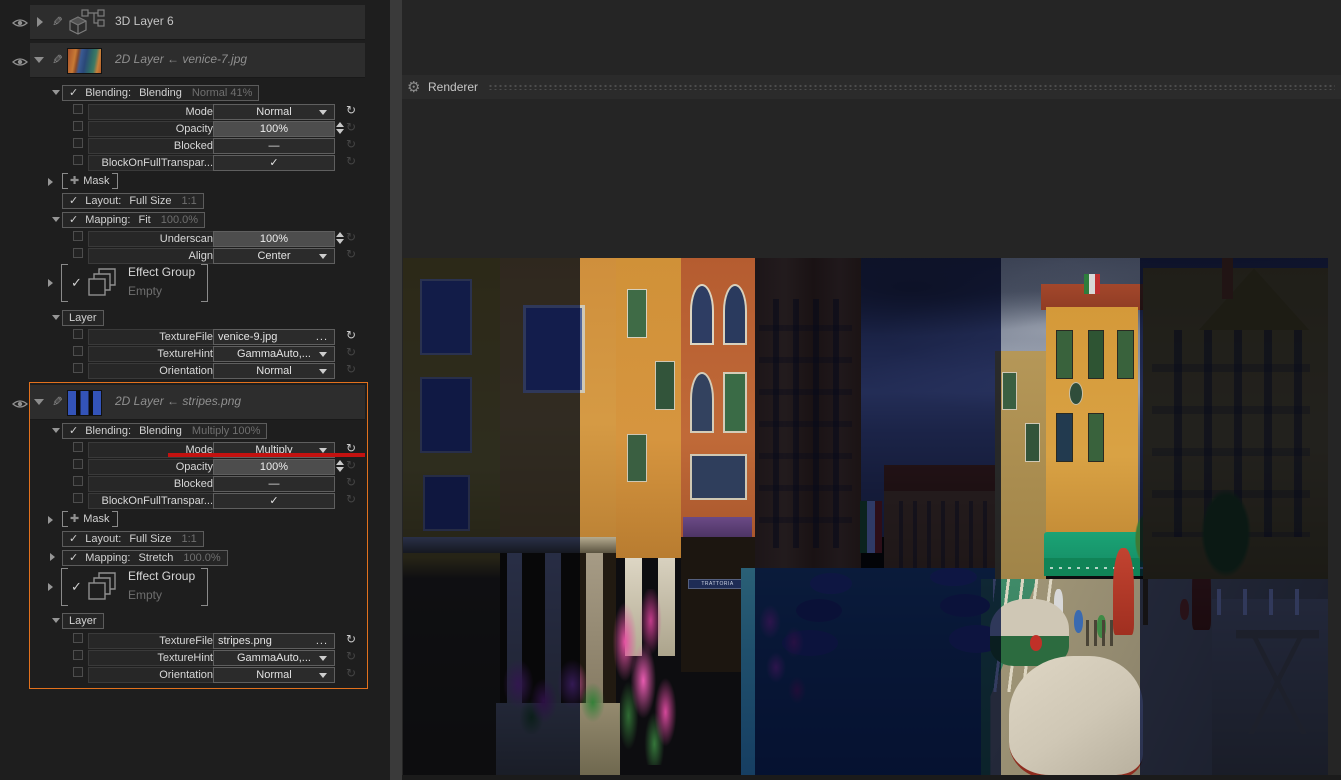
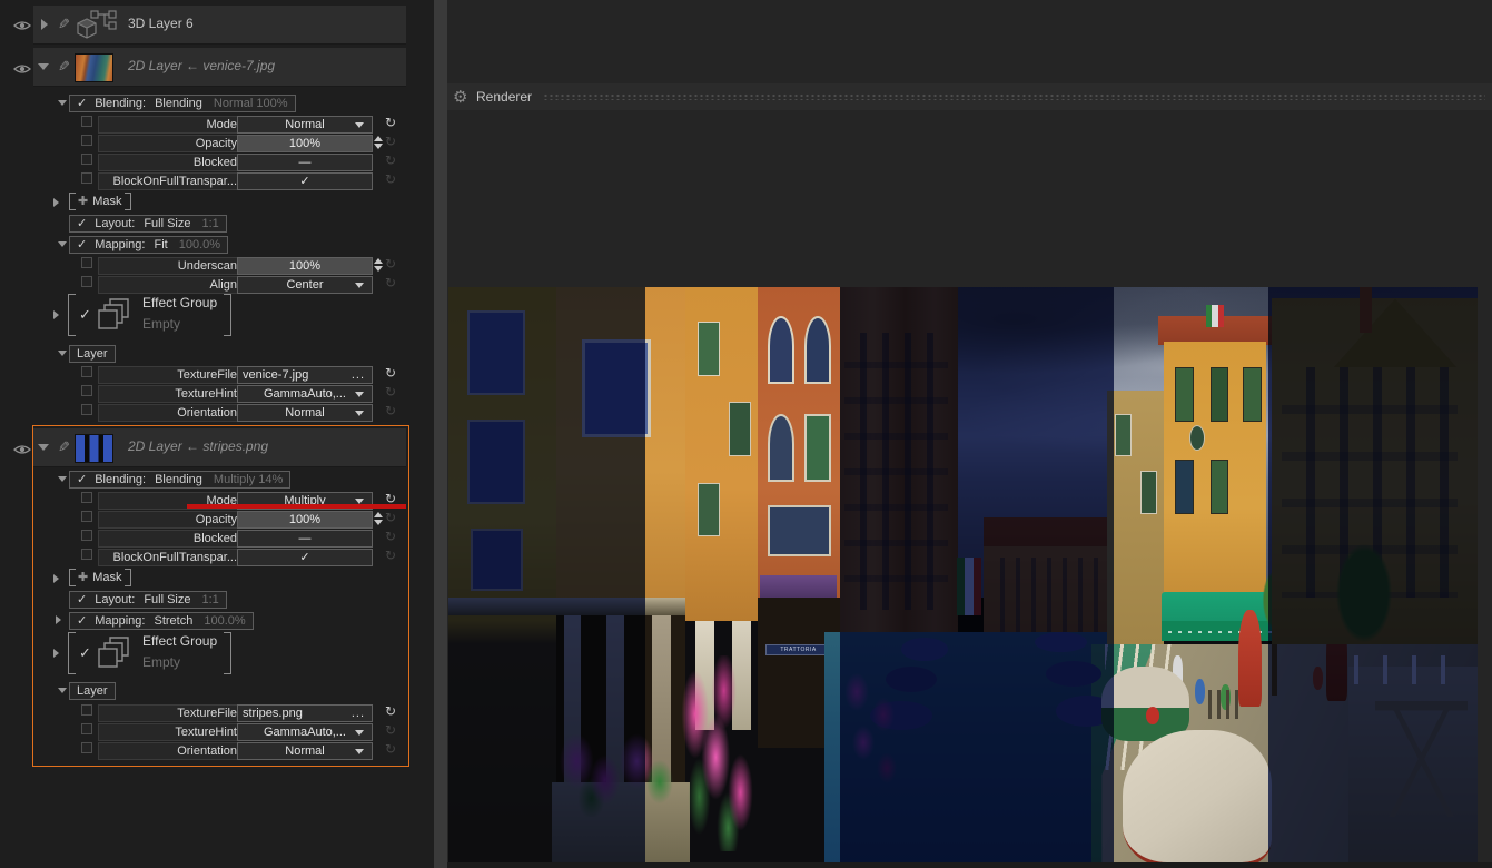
  3D Layer 6
  2D Layer ← venice-7.jpg
- ✓ Blending: Blending Normal 41%
+ ✓ Blending: Blending Normal 100%
  Mode
  Normal
  ↻
  Opacity
  100%
  ↻
  Blocked
  —
  ↻
  BlockOnFullTranspar...
  ✓
  ↻
  ✚ Mask
  ✓ Layout: Full Size 1:1
  ✓ Mapping: Fit 100.0%
  Underscan
  100%
  ↻
  Align
  Center
  ↻
  ✓
  Effect Group
  Empty
  Layer
  TextureFile
- venice-9.jpg
+ venice-7.jpg
  ...
  ↻
  TextureHint
  GammaAuto,...
  ↻
  Orientation
  Normal
  ↻
  2D Layer ← stripes.png
- ✓ Blending: Blending Multiply 100%
+ ✓ Blending: Blending Multiply 14%
  Mode
  Multiply
  ↻
  Opacity
  100%
  ↻
  Blocked
  —
  ↻
  BlockOnFullTranspar...
  ✓
  ↻
  ✚ Mask
  ✓ Layout: Full Size 1:1
  ✓ Mapping: Stretch 100.0%
  ✓
  Effect Group
  Empty
  Layer
  TextureFile
  stripes.png
  ...
  ↻
  TextureHint
  GammaAuto,...
  ↻
  Orientation
  Normal
  ↻
  ⚙
  Renderer
